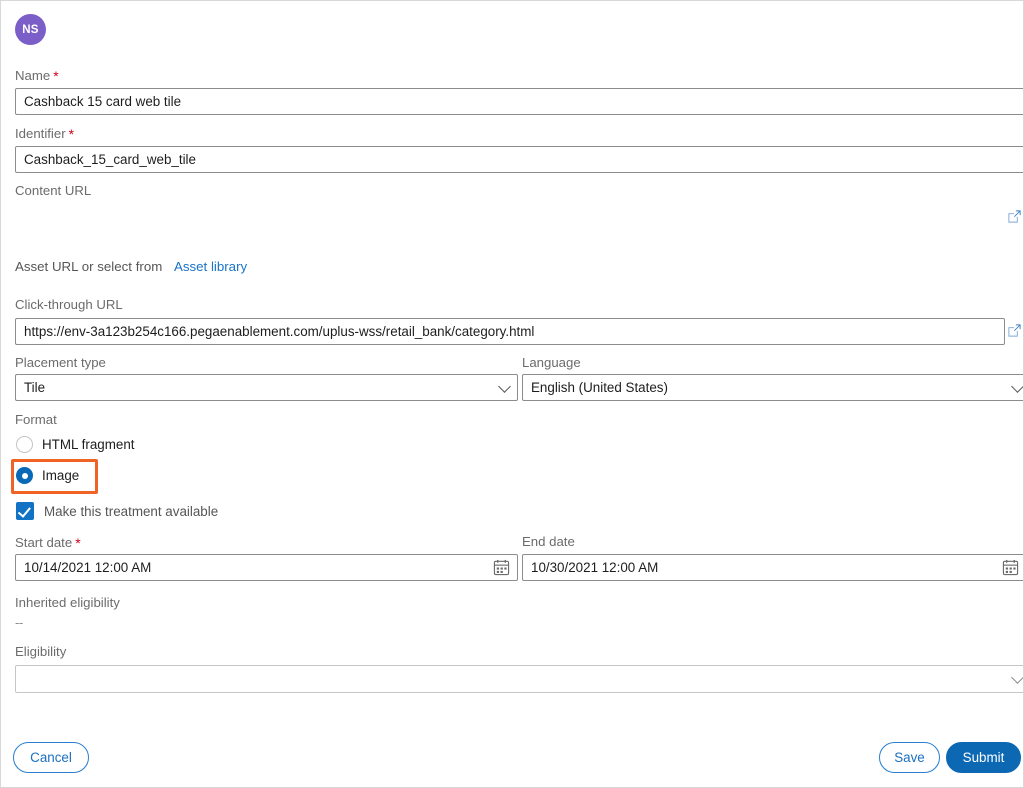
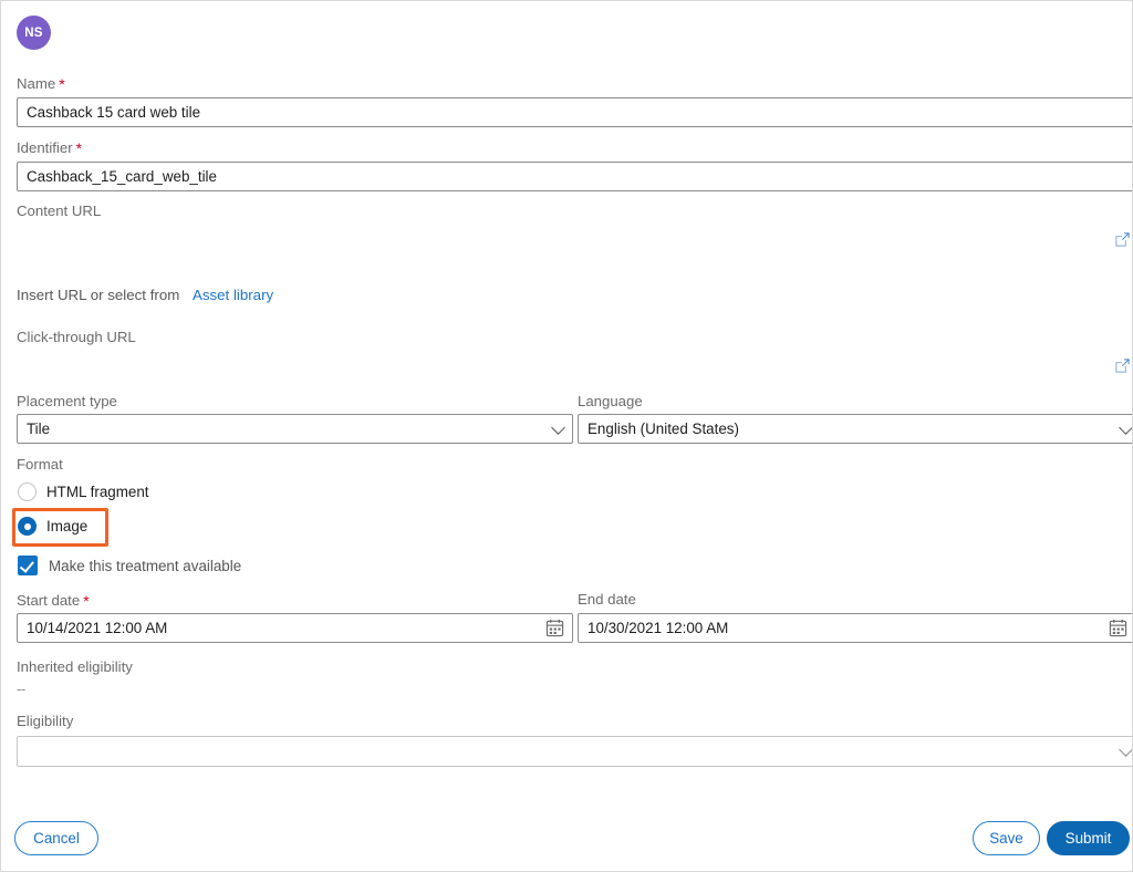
  NS
  Name *
  Cashback 15 card web tile
  Identifier *
  Cashback_15_card_web_tile
  Content URL
- Asset URL or select from Asset library
+ Insert URL or select from Asset library
  Click-through URL
- https://env-3a123b254c166.pegaenablement.com/uplus-wss/retail_bank/category.html
  Placement type
  Tile
  Language
  English (United States)
  Format
  HTML fragment
  Image
  Make this treatment available
  Start date *
  10/14/2021 12:00 AM
  End date
  10/30/2021 12:00 AM
  Inherited eligibility
  --
  Eligibility
  Cancel
  Save
  Submit
